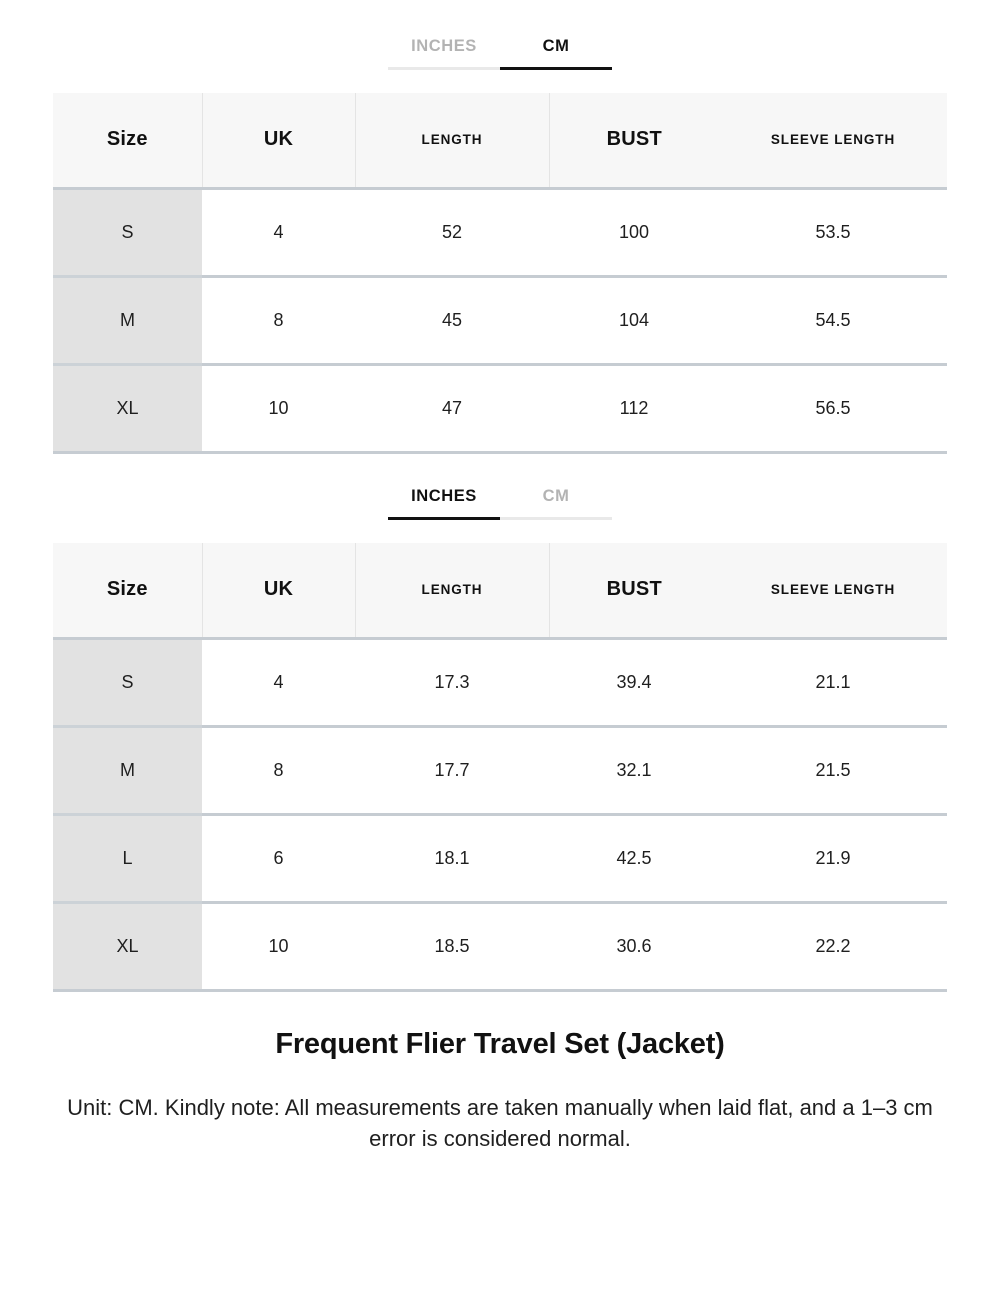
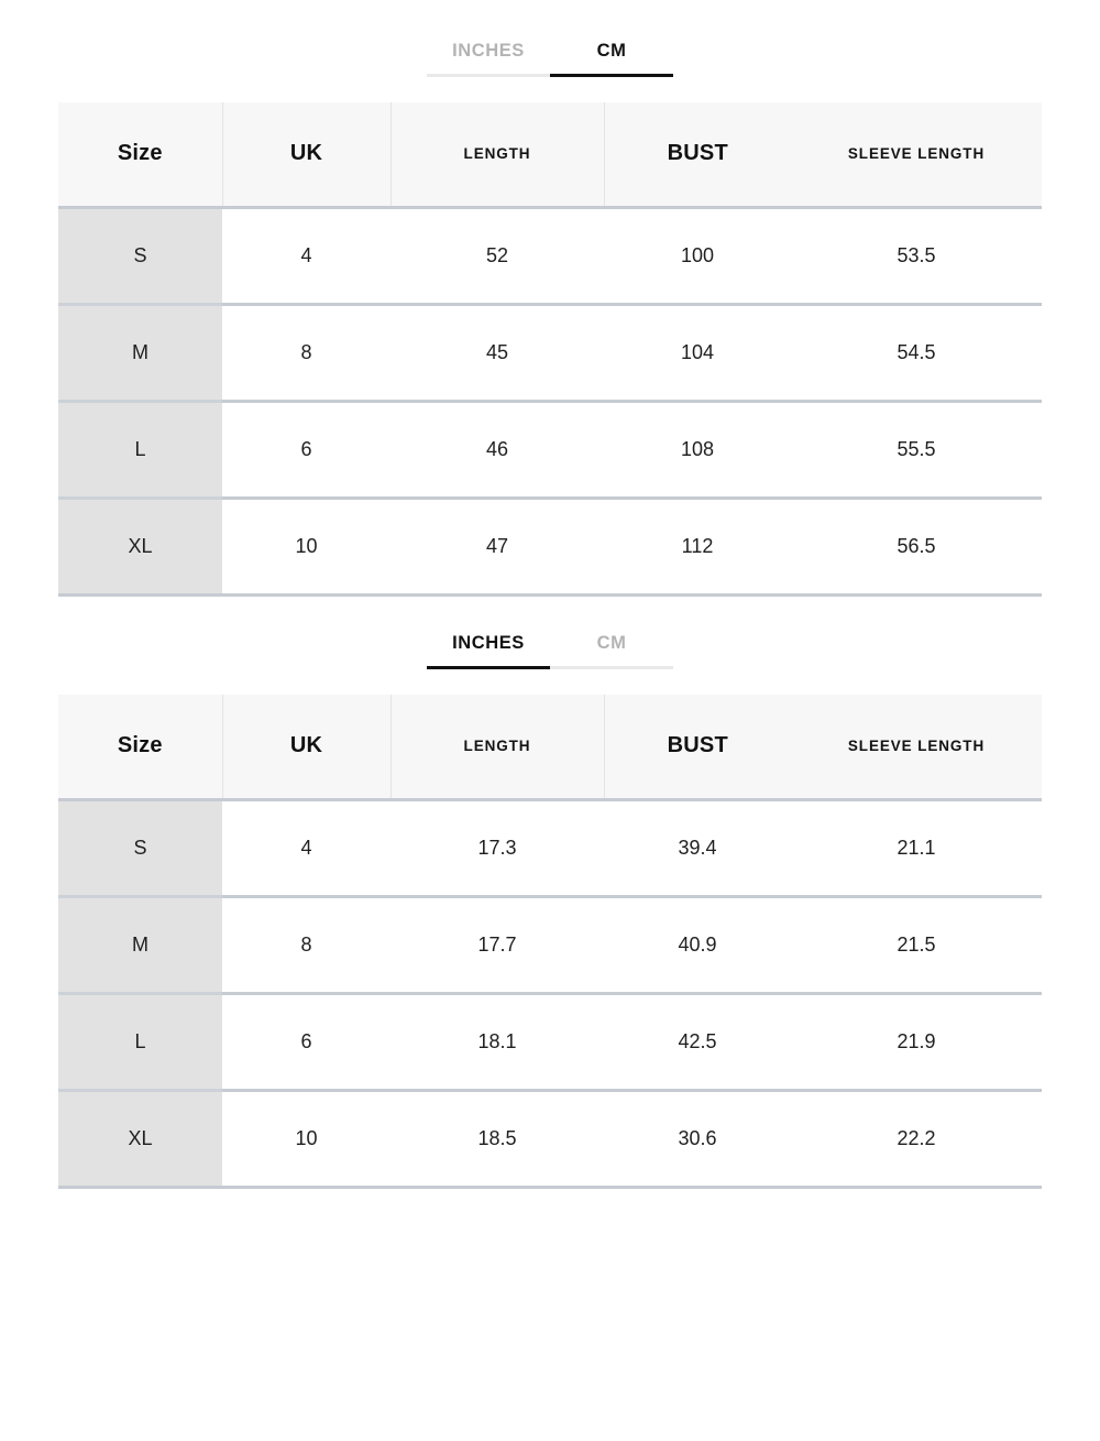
  INCHES
  CM
  Size	UK	LENGTH	BUST	SLEEVE LENGTH
  S	4	52	100	53.5
  M	8	45	104	54.5
+ L	6	46	108	55.5
  XL	10	47	112	56.5
  INCHES
  CM
  Size	UK	LENGTH	BUST	SLEEVE LENGTH
  S	4	17.3	39.4	21.1
- M	8	17.7	32.1	21.5
+ M	8	17.7	40.9	21.5
  L	6	18.1	42.5	21.9
  XL	10	18.5	30.6	22.2
- Frequent Flier Travel Set (Jacket)
- Unit: CM. Kindly note: All measurements are taken manually when laid flat, and a 1–3 cm error is considered normal.
